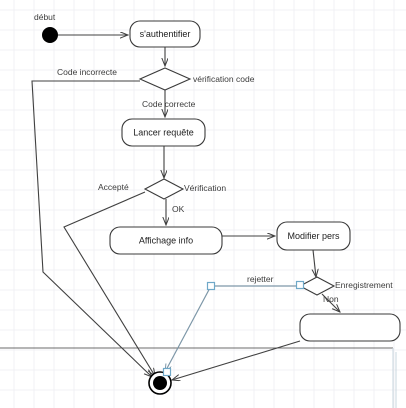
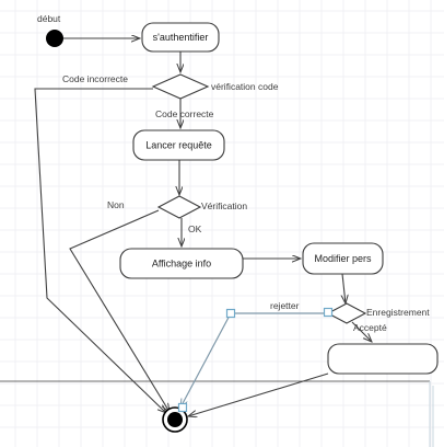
  s'authentifier
  Lancer requête
  Affichage info
  Modifier pers
  Code incorrecte
  Code correcte
- Accepté
+ Non
  OK
  rejetter
- Non
+ Accepté
  début
  vérification code
  Vérification
  Enregistrement
